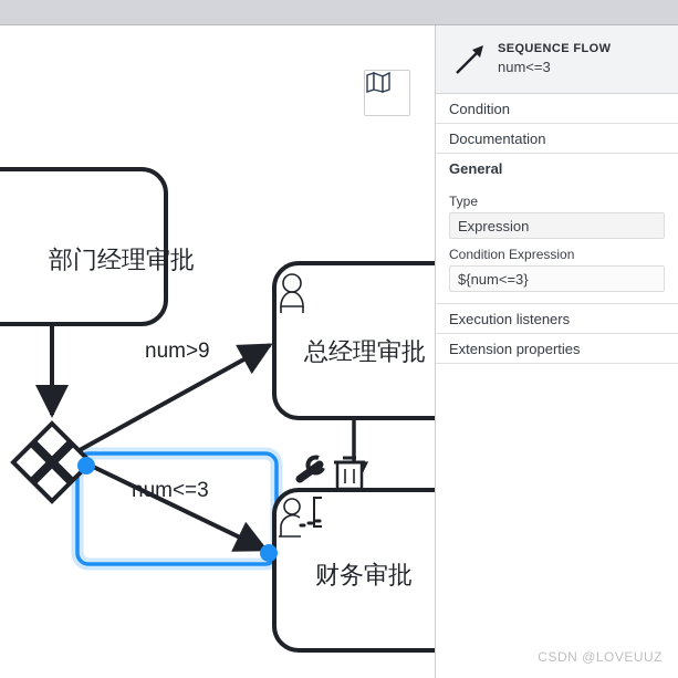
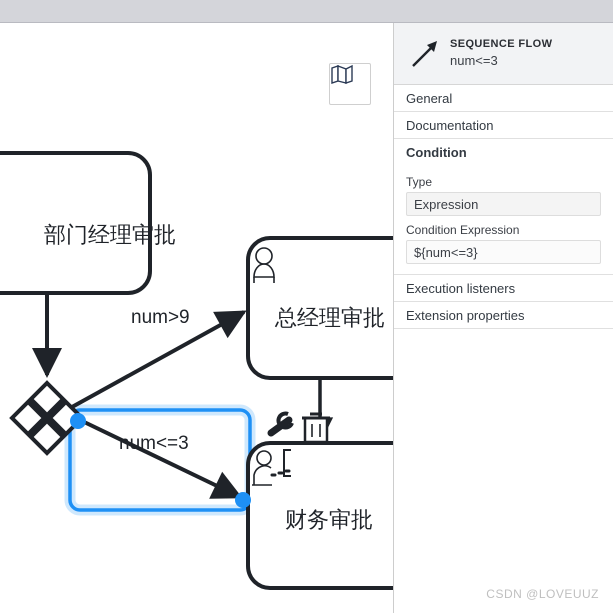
  部门经理审批
  总经理审批
  财务审批
  num>9
  num<=3
  SEQUENCE FLOW
  num<=3
- Condition
+ General
  Documentation
- General
+ Condition
  Type
  Expression
  Condition Expression
  ${num<=3}
  Execution listeners
  Extension properties
  CSDN @LOVEUUZ
